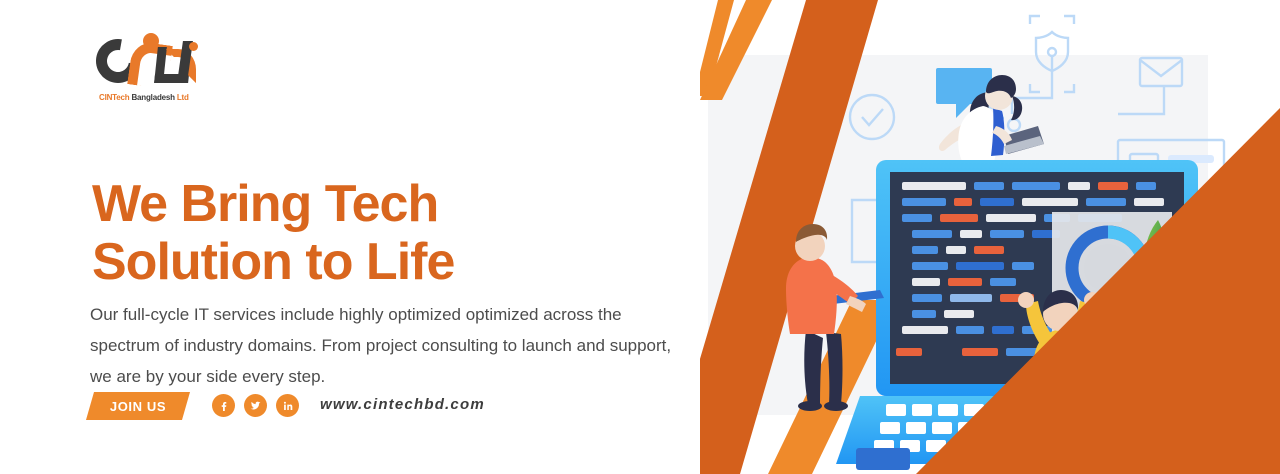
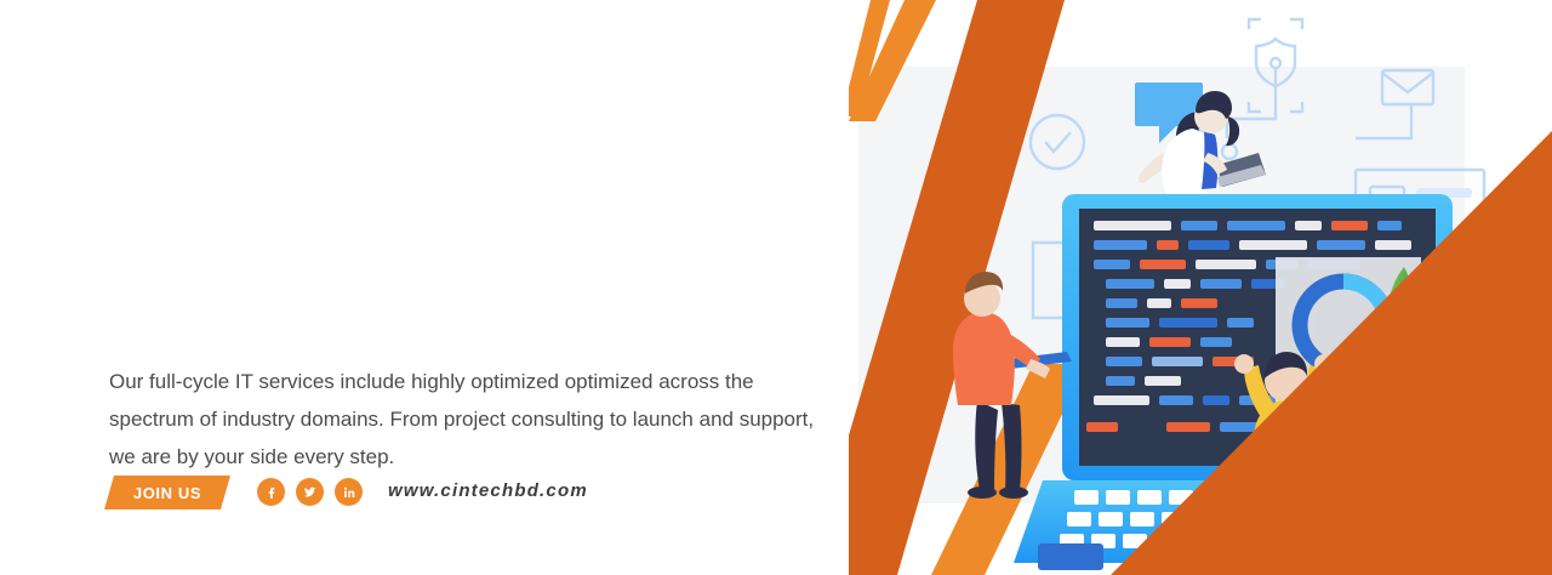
- CINTech Bangladesh Ltd
- We Bring Tech
- Solution to Life
  Our full-cycle IT services include highly optimized optimized across the spectrum of industry domains. From project consulting to launch and support, we are by your side every step.
  JOIN US
  www.cintechbd.com
